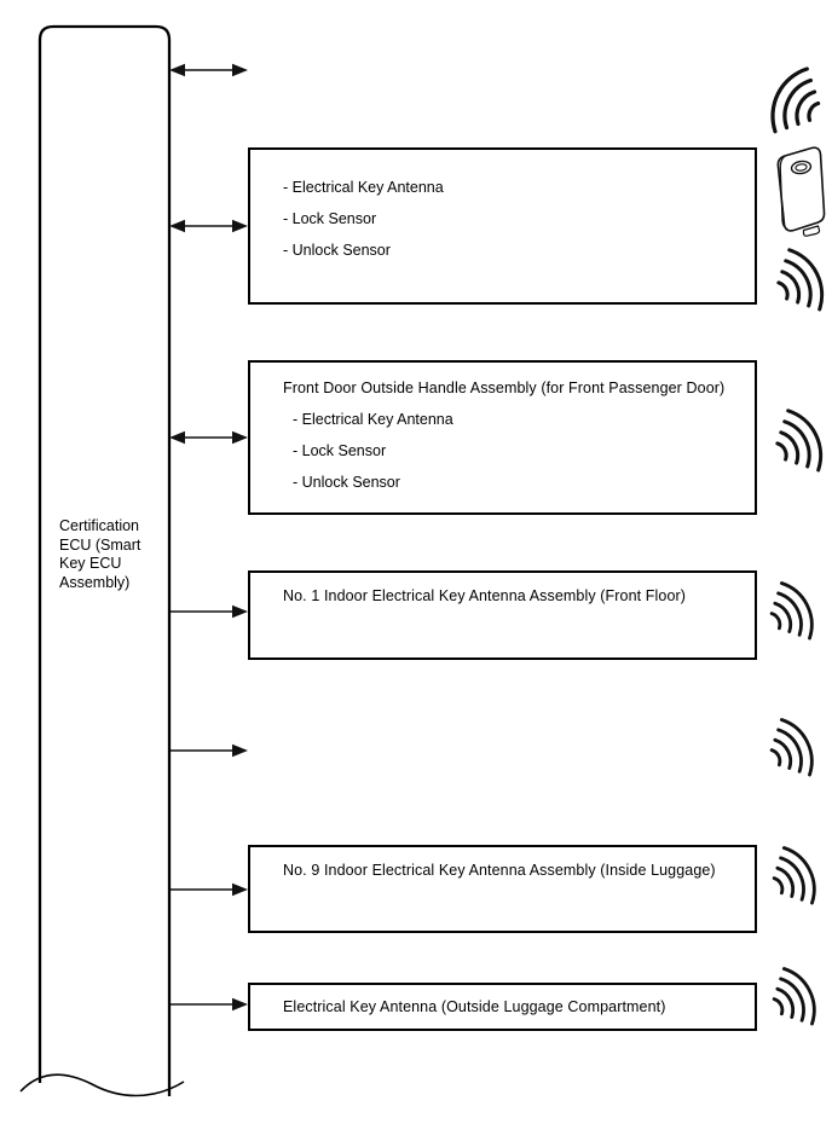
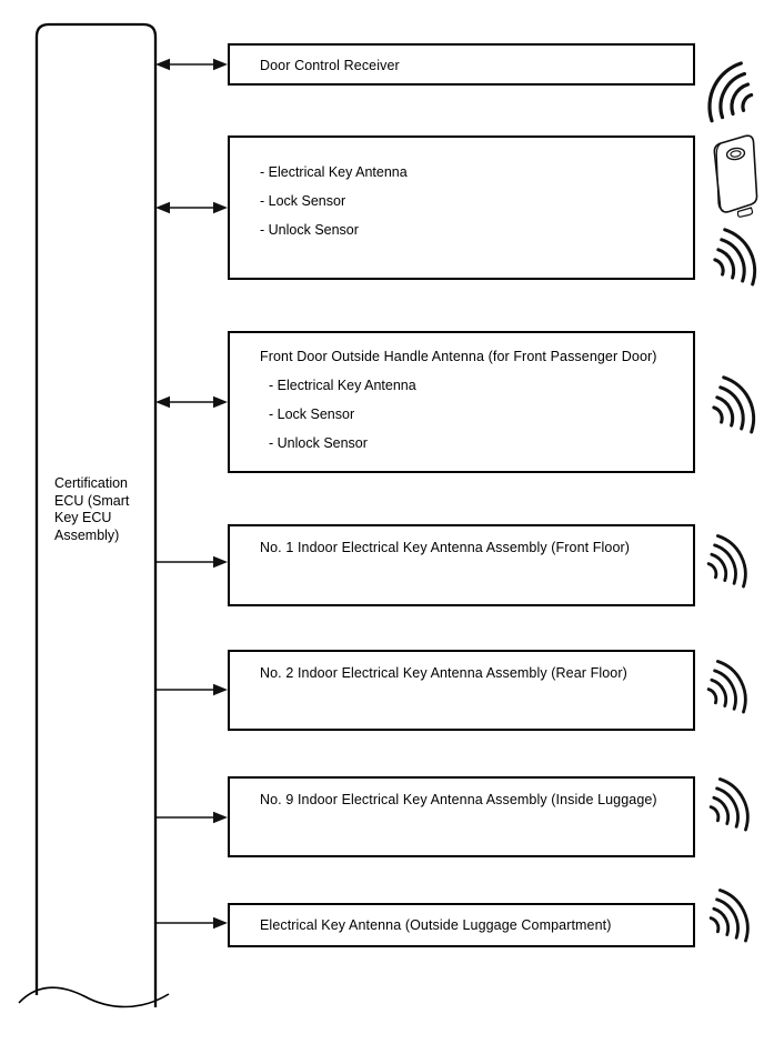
  Certification
  ECU (Smart
  Key ECU
  Assembly)
+ Door Control Receiver
  - Electrical Key Antenna
  - Lock Sensor
  - Unlock Sensor
- Front Door Outside Handle Assembly (for Front Passenger Door)
+ Front Door Outside Handle Antenna (for Front Passenger Door)
  - Electrical Key Antenna
  - Lock Sensor
  - Unlock Sensor
  No. 1 Indoor Electrical Key Antenna Assembly (Front Floor)
+ No. 2 Indoor Electrical Key Antenna Assembly (Rear Floor)
  No. 9 Indoor Electrical Key Antenna Assembly (Inside Luggage)
  Electrical Key Antenna (Outside Luggage Compartment)
